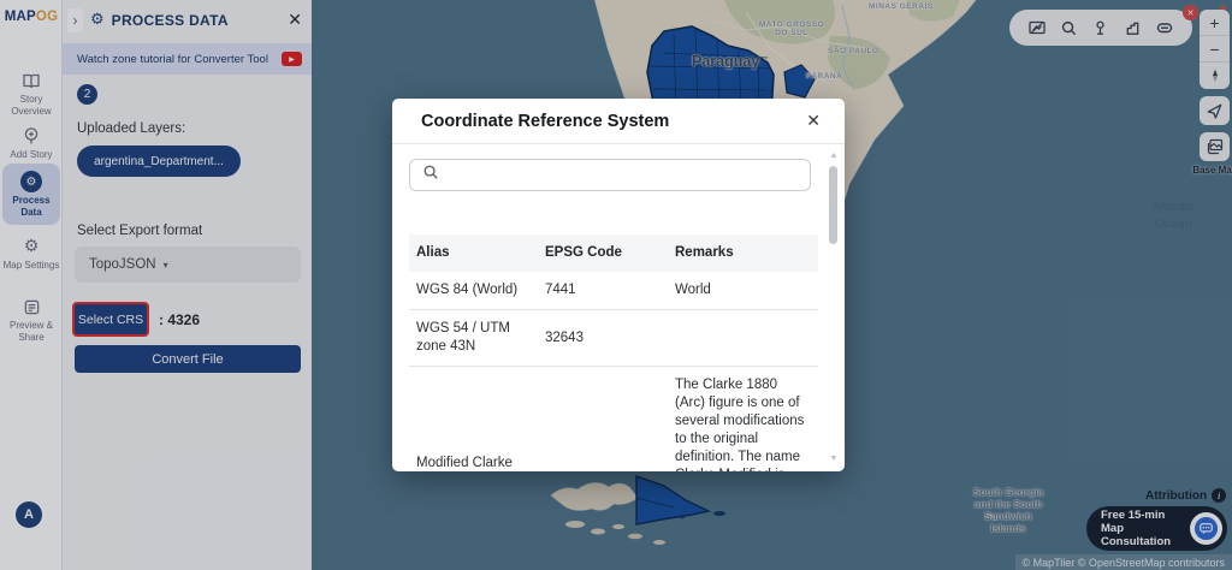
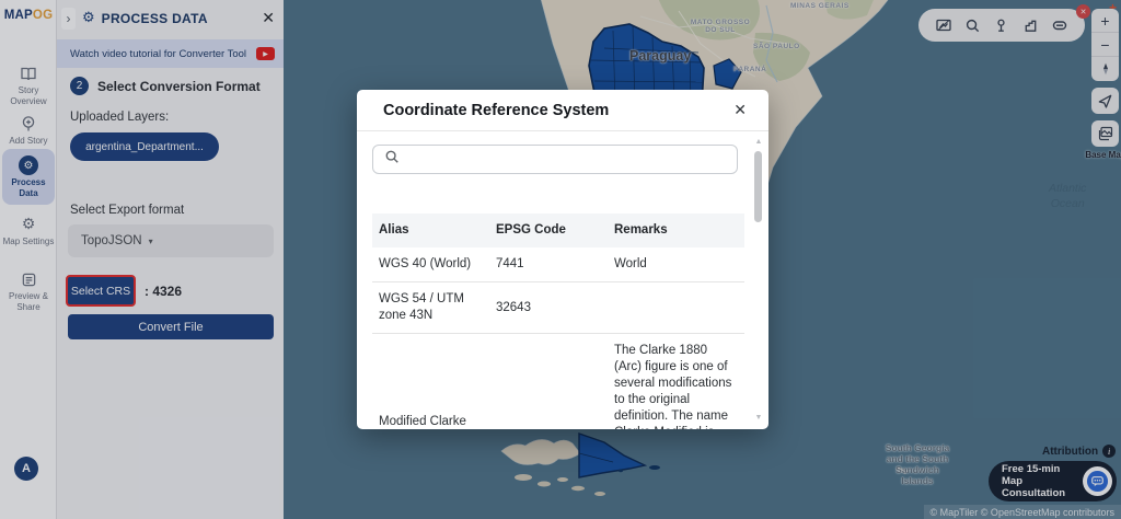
  Paraguay
  South Georgia
  and the South
  Sandwich
  Islands
  MAPOG
  Story Overview
  Add Story
  ⚙
  Process Data
  ⚙
  Map Settings
  Preview & Share
  A
  ›
  ⚙
  PROCESS DATA
  ✕
- Watch zone tutorial for Converter Tool
+ Watch video tutorial for Converter Tool
  2
+ Select Conversion Format
  Uploaded Layers:
  argentina_Department...
  Select Export format
  TopoJSON
  ▾
  Select CRS
  : 4326
  Convert File
  +
  +
  −
  Base Ma
  Attribution
  i
  Free 15-min Map
  Consultation
  © MapTiler © OpenStreetMap contributors
  Coordinate Reference System
  ✕
  Alias
  EPSG Code
  Remarks
- WGS 84 (World)
+ WGS 40 (World)
  7441
  World
  WGS 54 / UTM zone 43N
  32643
  The Clarke 1880 (Arc) figure is one of several modifications to the original definition. The name
